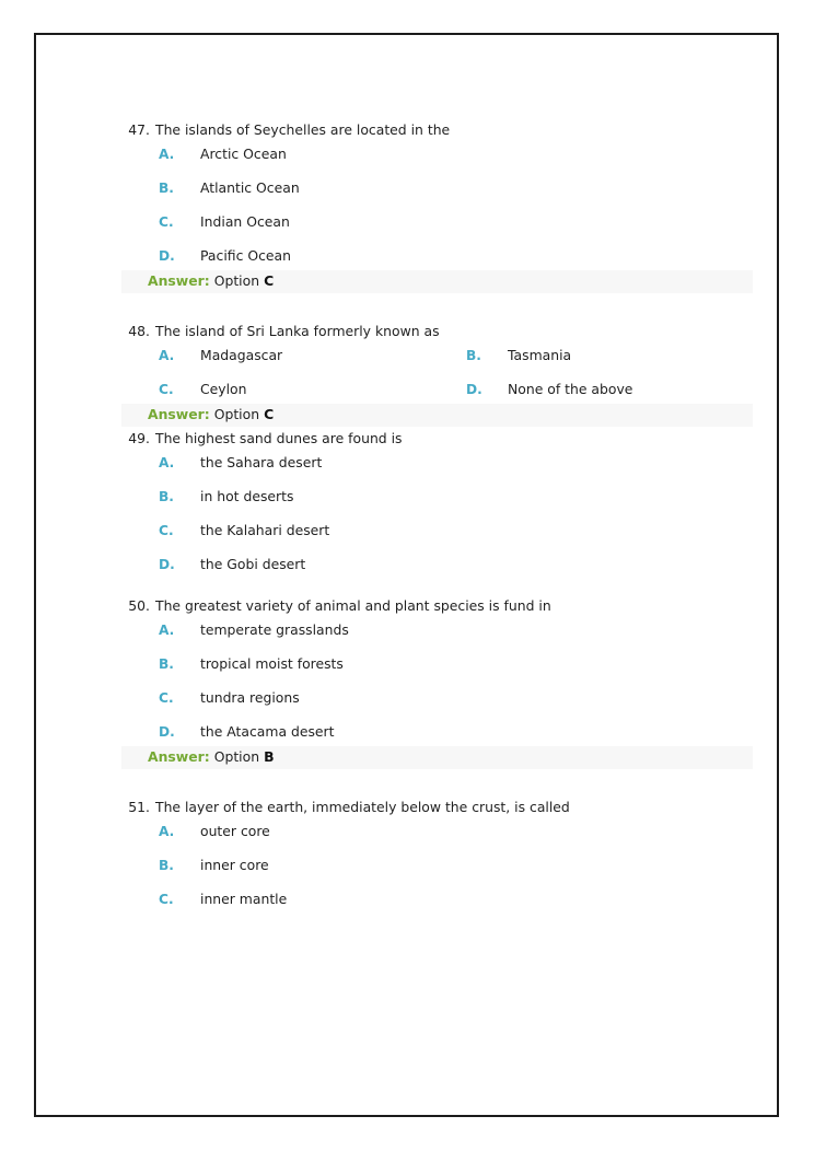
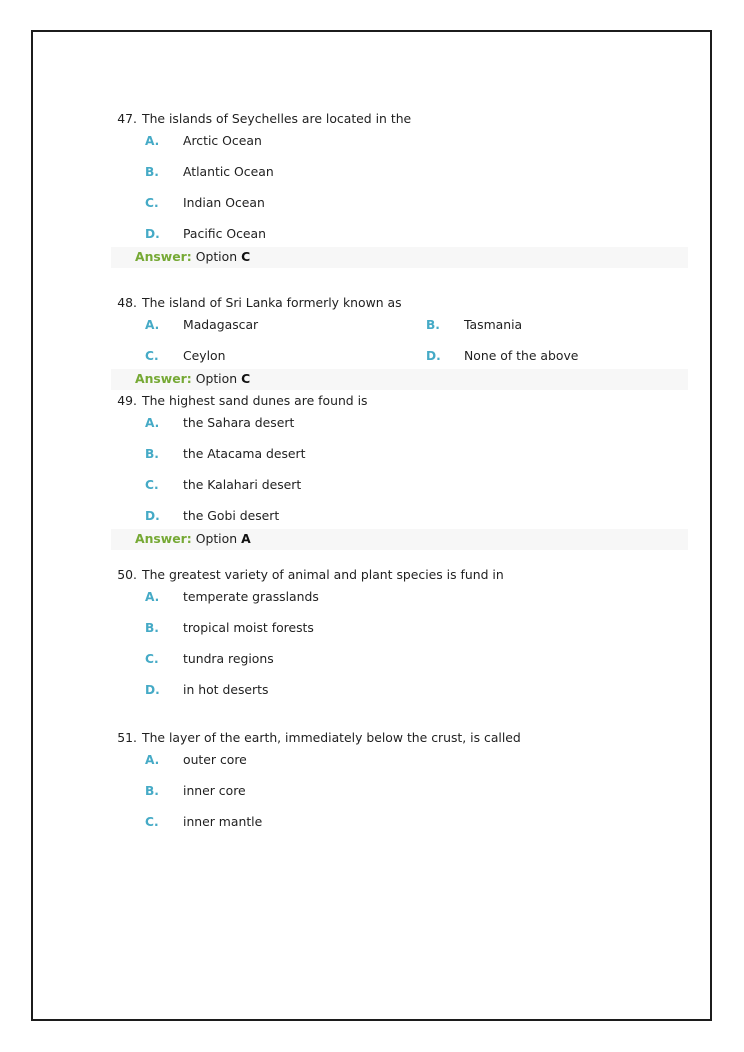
  47.
  The islands of Seychelles are located in the
  A.
  Arctic Ocean
  B.
  Atlantic Ocean
  C.
  Indian Ocean
  D.
  Pacific Ocean
  Answer: Option C
  48.
  The island of Sri Lanka formerly known as
  A.
  Madagascar
  B.
  Tasmania
  C.
  Ceylon
  D.
  None of the above
  Answer: Option C
  49.
  The highest sand dunes are found is
  A.
  the Sahara desert
  B.
- in hot deserts
+ the Atacama desert
  C.
  the Kalahari desert
  D.
  the Gobi desert
+ Answer: Option A
  50.
  The greatest variety of animal and plant species is fund in
  A.
  temperate grasslands
  B.
  tropical moist forests
  C.
  tundra regions
  D.
- the Atacama desert
+ in hot deserts
- Answer: Option B
  51.
  The layer of the earth, immediately below the crust, is called
  A.
  outer core
  B.
  inner core
  C.
  inner mantle
